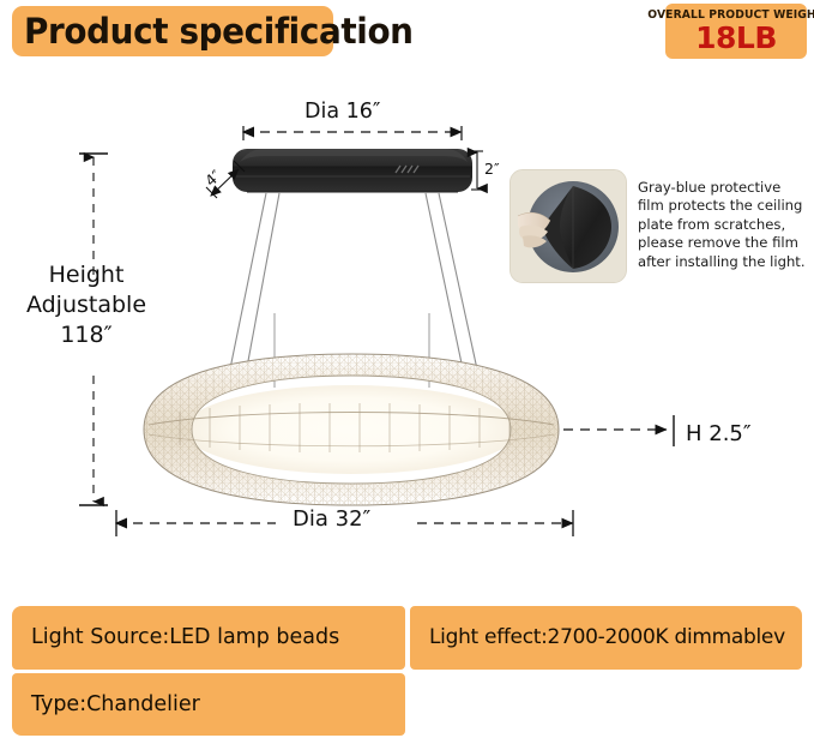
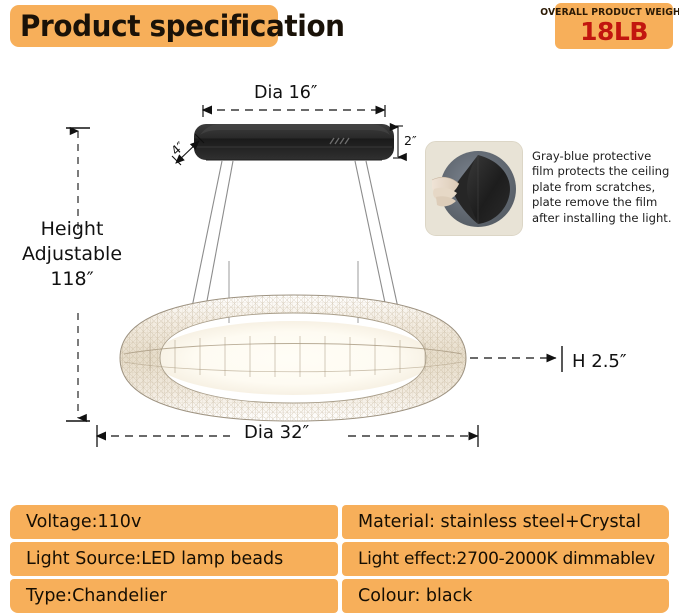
  Product specification
  OVERALL PRODUCT WEIGH
  18LB
  Dia 16″
  2″
  H 2.5″
  Dia 32″
  Height
  Adjustable
  118″
- Gray-blue protective film protects the ceiling plate from scratches, please remove the film after installing the light.
+ Gray-blue protective film protects the ceiling plate from scratches, plate remove the film after installing the light.
+ Voltage:110v
+ Material: stainless steel+Crystal
  Light Source:LED lamp beads
  Light effect:2700-2000K dimmablev
  Type:Chandelier
+ Colour: black
